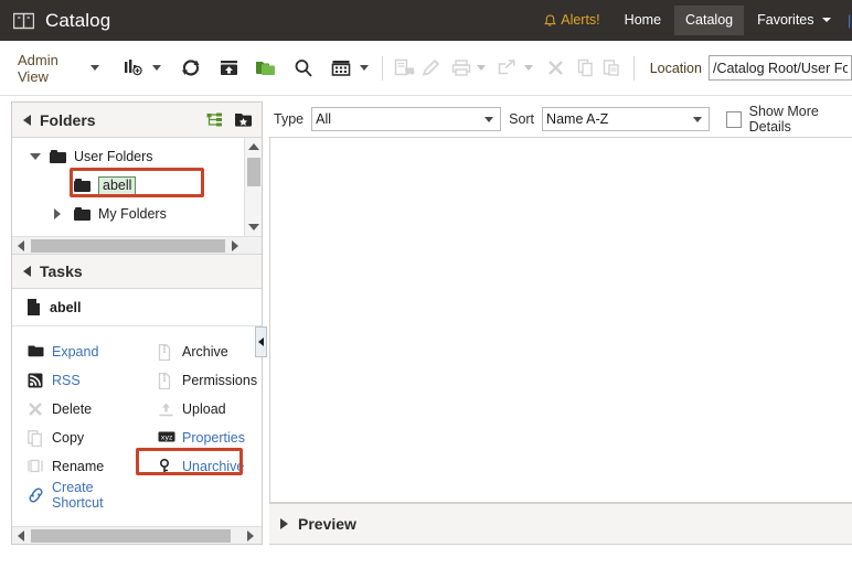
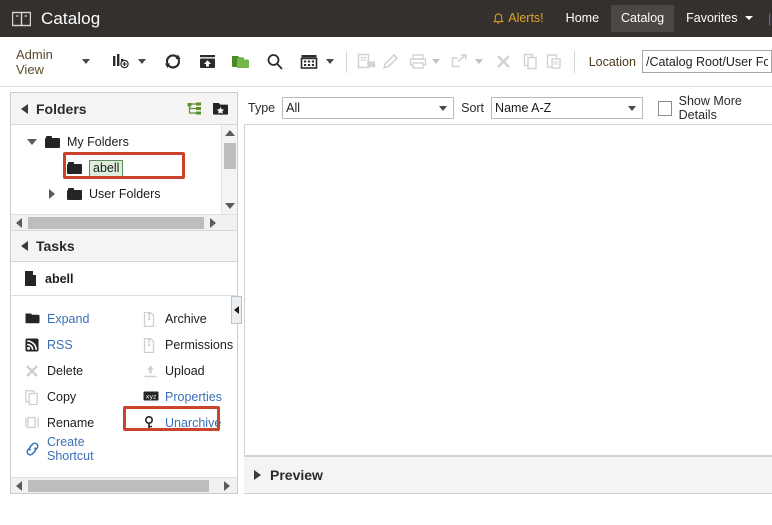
  Catalog
  Alerts!
  Home
  Catalog
  Favorites
  |
  Admin View
  Location
  /Catalog Root/User Fo
  Folders
- User Folders
+ My Folders
  abell
- My Folders
+ User Folders
  Tasks
  abell
  Expand
  Archive
  RSS
  Permissions
  Delete
  Upload
  Copy
  Properties
  Rename
  Unarchive
  Create Shortcut
  Type
  All
  Sort
  Name A-Z
  Show More Details
  Preview
